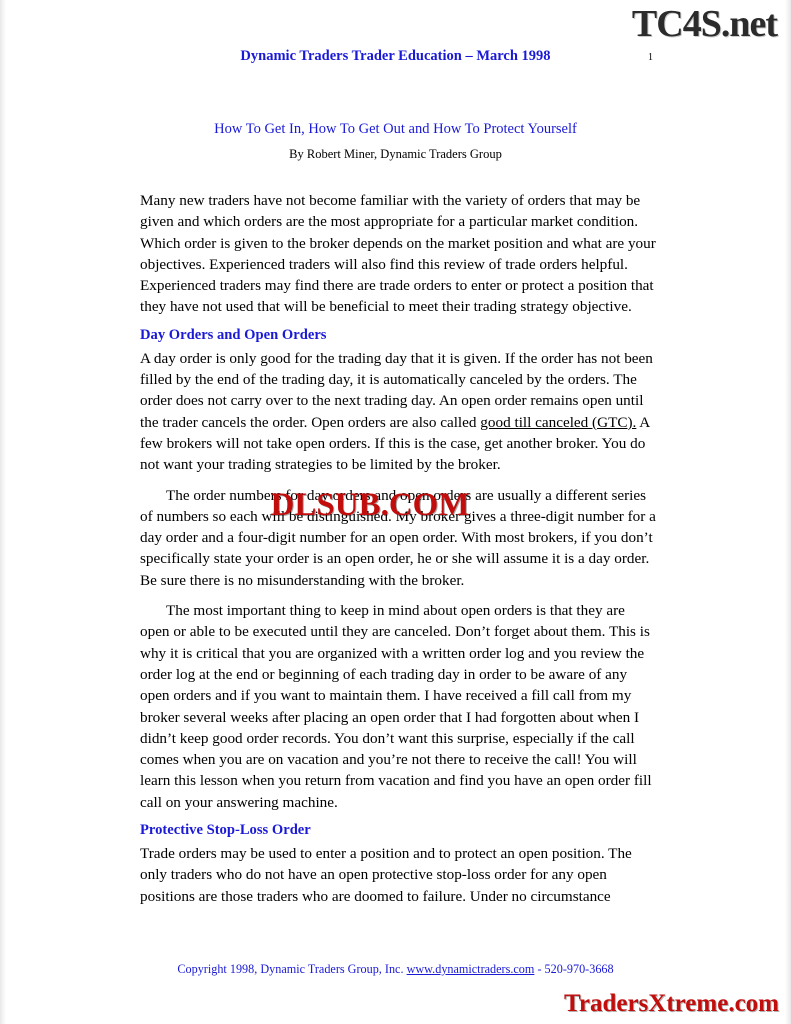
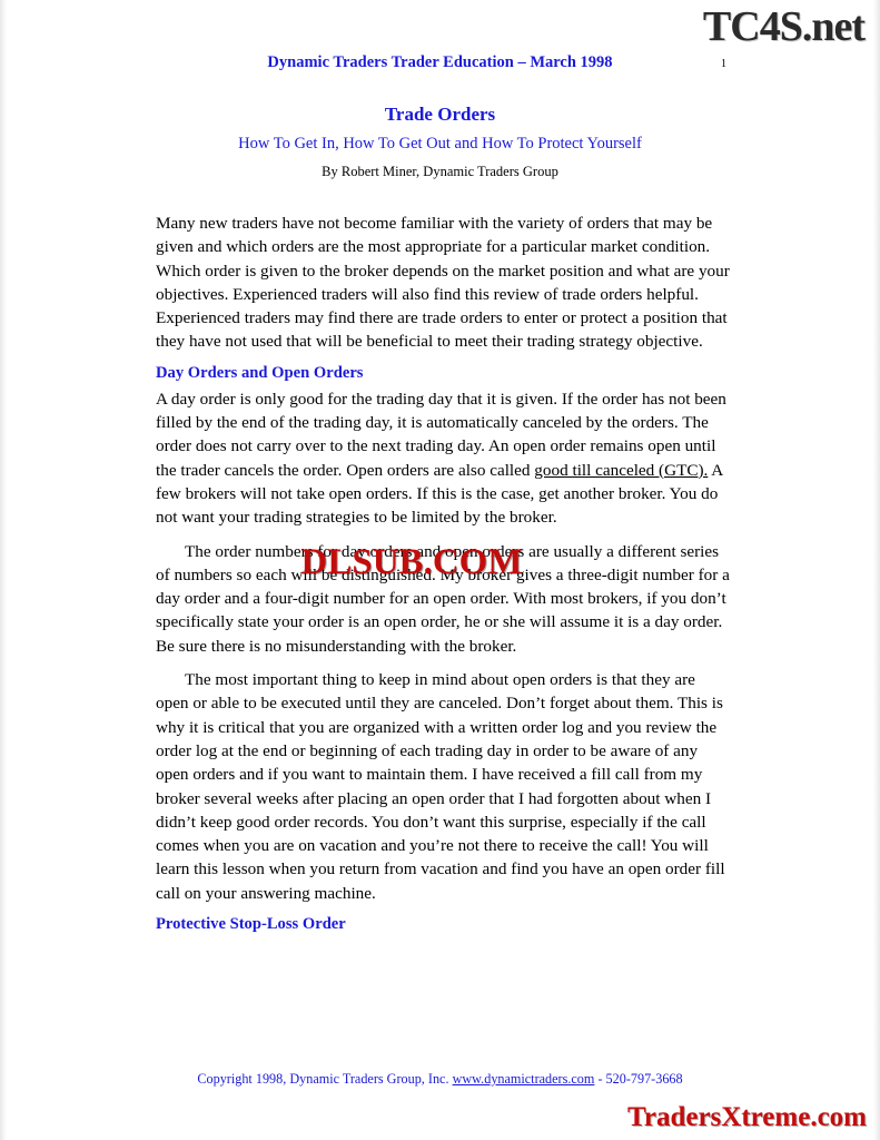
  TC4S.net
  Dynamic Traders Trader Education – March 1998
  1
+ Trade Orders
  How To Get In, How To Get Out and How To Protect Yourself
  By Robert Miner, Dynamic Traders Group
  Many new traders have not become familiar with the variety of orders that may be given and which orders are the most appropriate for a particular market condition. Which order is given to the broker depends on the market position and what are your objectives. Experienced traders will also find this review of trade orders helpful. Experienced traders may find there are trade orders to enter or protect a position that they have not used that will be beneficial to meet their trading strategy objective.
  Day Orders and Open Orders
  A day order is only good for the trading day that it is given. If the order has not been filled by the end of the trading day, it is automatically canceled by the orders. The order does not carry over to the next trading day. An open order remains open until the trader cancels the order. Open orders are also called good till canceled (GTC). A few brokers will not take open orders. If this is the case, get another broker. You do not want your trading strategies to be limited by the broker.
  The order numbers for day orders and open orders are usually a different series of numbers so each will be distinguished. My broker gives a three-digit number for a day order and a four-digit number for an open order. With most brokers, if you don’t specifically state your order is an open order, he or she will assume it is a day order. Be sure there is no misunderstanding with the broker.
  The most important thing to keep in mind about open orders is that they are open or able to be executed until they are canceled. Don’t forget about them. This is why it is critical that you are organized with a written order log and you review the order log at the end or beginning of each trading day in order to be aware of any open orders and if you want to maintain them. I have received a fill call from my broker several weeks after placing an open order that I had forgotten about when I didn’t keep good order records. You don’t want this surprise, especially if the call comes when you are on vacation and you’re not there to receive the call! You will learn this lesson when you return from vacation and find you have an open order fill call on your answering machine.
  Protective Stop-Loss Order
- Trade orders may be used to enter a position and to protect an open position. The only traders who do not have an open protective stop-loss order for any open positions are those traders who are doomed to failure. Under no circumstance
  DLSUB.COM
- Copyright 1998, Dynamic Traders Group, Inc. www.dynamictraders.com - 520-970-3668
+ Copyright 1998, Dynamic Traders Group, Inc. www.dynamictraders.com - 520-797-3668
  TradersXtreme.com
